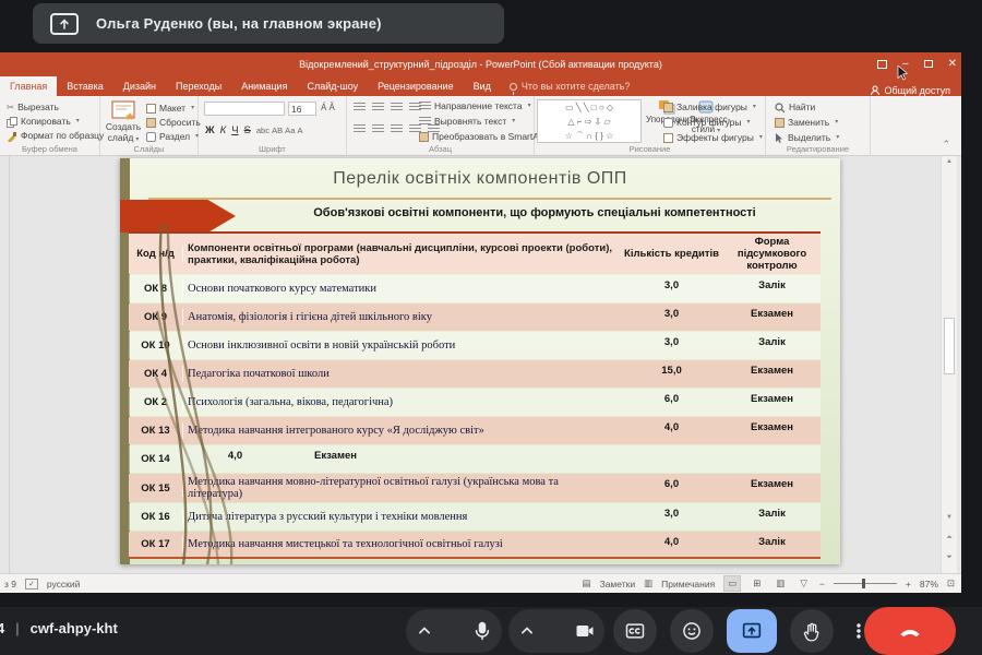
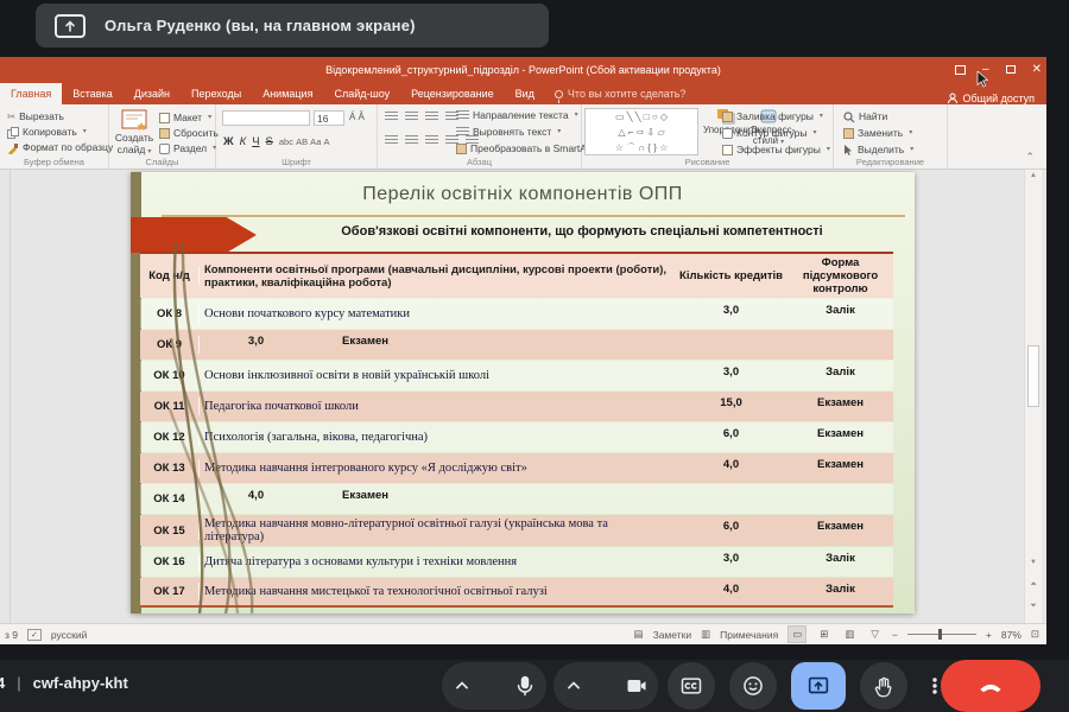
  Ольга Руденко (вы, на главном экране)
  Відокремлений_структурний_підрозділ - PowerPoint (Сбой активации продукта)
  –
  ✕
  Главная
  Вставка
  Дизайн
  Переходы
  Анимация
  Слайд-шоу
  Рецензирование
  Вид
  Что вы хотите сделать?
  Общий доступ
  ✂
  Вырезать
  Копировать
  Формат по образцу
  Буфер обмена
  Создать
  слайд
  Макет
  Сбросить
  Раздел
  Слайды
  16
  А́ А̌
  Ж
  К
  Ч
  S
  abc АВ Аа А
  Шрифт
  Направление текста
  Выровнять текст
  Преобразовать в Smart
  Абзац
  ▭ ╲ ╲ □ ○ ◇
  △ ⌐ ⇨ ⇩ ▱
  ☆ ⌒ ∩ { } ☆
  Экспресстили
  Рисование
  Заливка фигуры
  Контур фигуры
  Эффекты фигуры
  Найти
  Заменить
  Выделить
  Редактирование
  ⌃
  Перелік освітніх компонентів ОПП
  Обов'язкові освітні компоненти, що формують спеціальні компетентності
  Код н/д
  Компоненти освітньої програми (навчальні дисципліни, курсові проекти (роботи), практики, кваліфікаційна робота)
  Кількість кредитів
  Форма підсумкового контролю
  ОК 8
  Основи початкового курсу математики
  3,0
  Залік
  ОК 9
- Анатомія, фізіологія і гігієна дітей шкільного віку
  3,0
  Екзамен
  ОК 10
- Основи інклюзивної освіти в новій українській роботи
+ Основи інклюзивної освіти в новій українській школі
  3,0
  Залік
- ОК 4
+ ОК 11
  Педагогіка початкової школи
  15,0
  Екзамен
- ОК 2
+ ОК 12
  Психологія (загальна, вікова, педагогічна)
  6,0
  Екзамен
  ОК 13
  Методика навчання інтегрованого курсу «Я досліджую світ»
  4,0
  Екзамен
  ОК 14
  4,0
  Екзамен
  ОК 15
  Методика навчання мовно-літературної освітньої галузі (українська мова та література)
  6,0
  Екзамен
  ОК 16
- Дитяча література з русский культури і техніки мовлення
+ Дитяча література з основами культури і техніки мовлення
  3,0
  Залік
  ОК 17
  Методика навчання мистецької та технологічної освітньої галузі
  4,0
  Залік
  з 9
  русский
  ▤
  Заметки
  ▥
  Примечания
  ▭
  ⊞
  ▥
  ▽
  −
  +
  87%
  ⊡
  4
  |
  cwf-ahpy-kht
